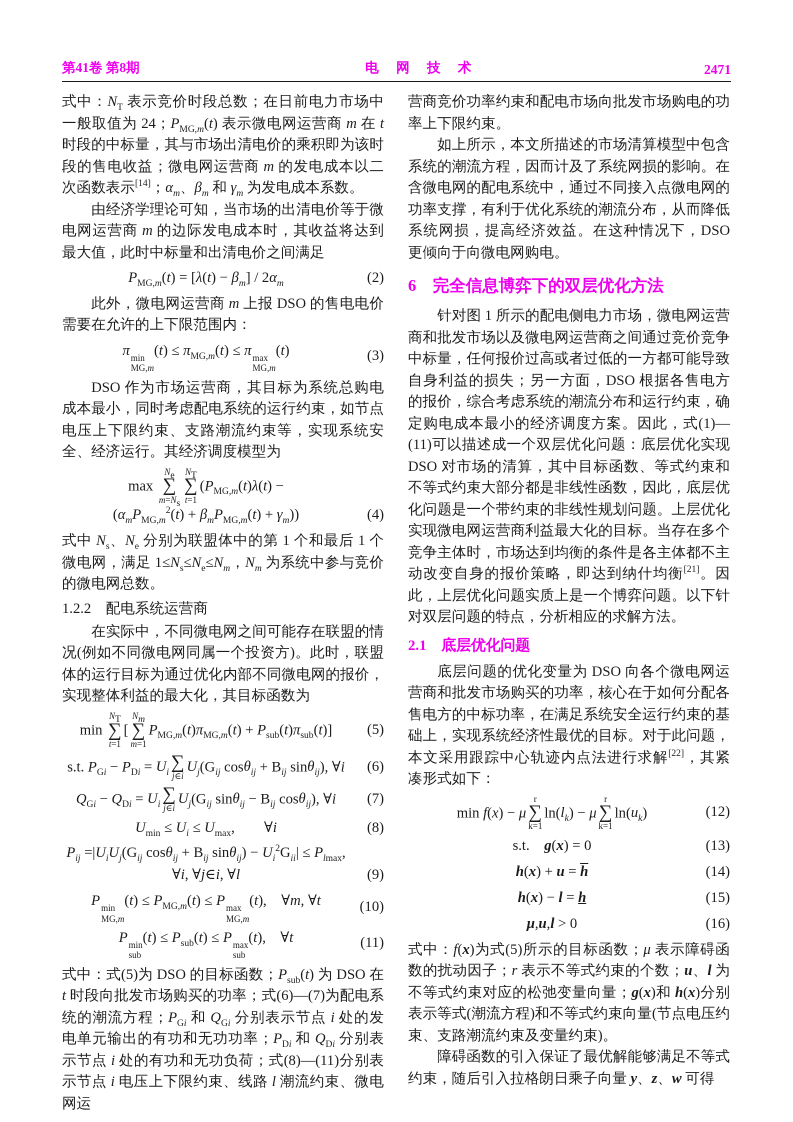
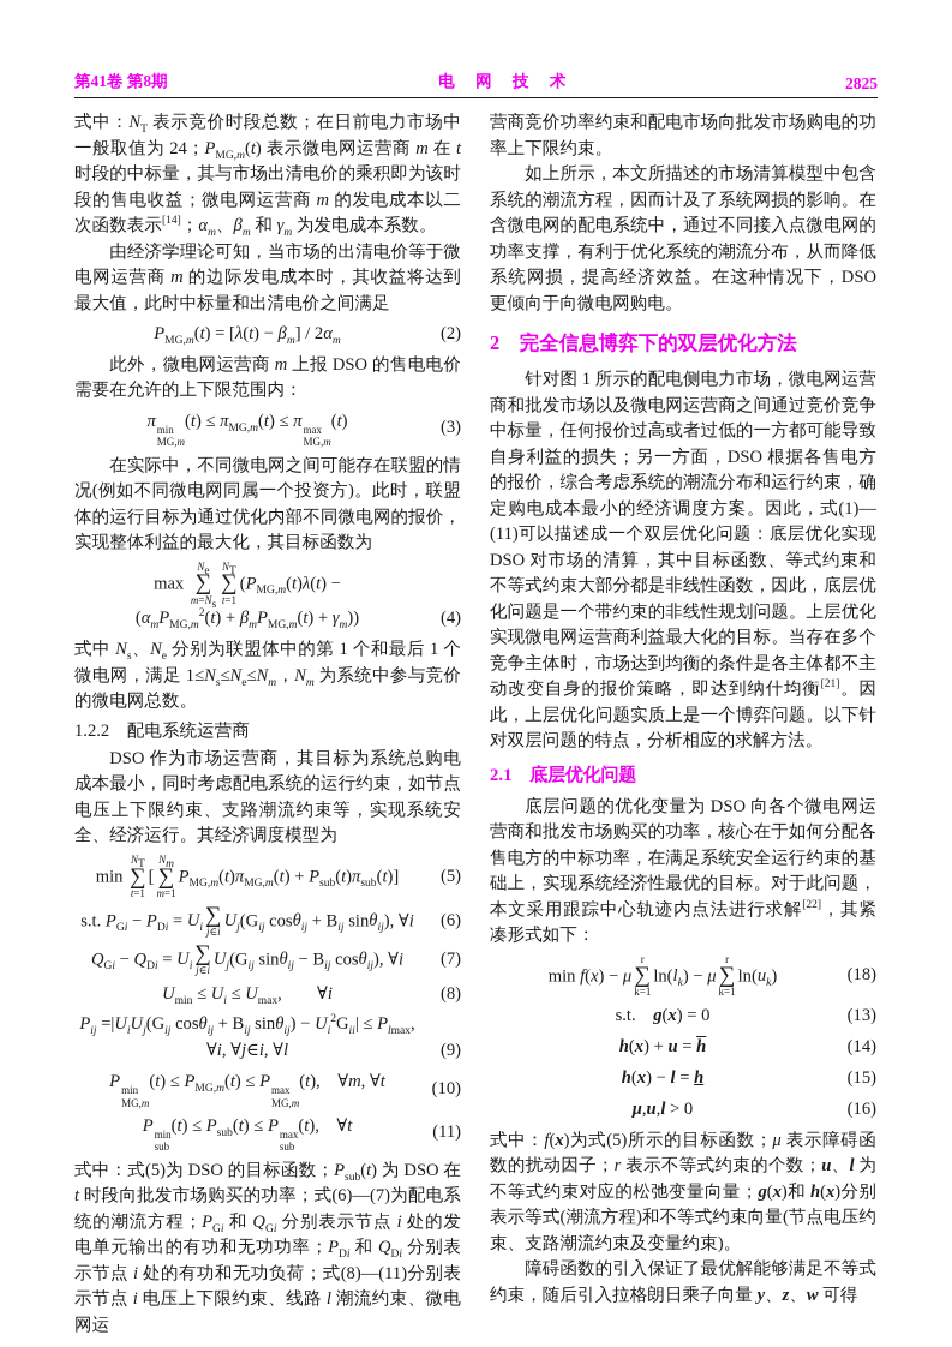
  第41卷 第8期
  电 网 技 术
- 2471
+ 2825
  式中：NT 表示竞价时段总数；在日前电力市场中一般取值为 24；PMG,m(t) 表示微电网运营商 m 在 t 时段的中标量，其与市场出清电价的乘积即为该时段的售电收益；微电网运营商 m 的发电成本以二次函数表示[14]；αm、βm 和 γm 为发电成本系数。
  由经济学理论可知，当市场的出清电价等于微电网运营商 m 的边际发电成本时，其收益将达到最大值，此时中标量和出清电价之间满足
  PMG,m(t) = [λ(t) − βm] / 2αm
  (2)
  此外，微电网运营商 m 上报 DSO 的售电电价需要在允许的上下限范围内：
  π
  min
  MG,m
  (t) ≤ πMG,m(t) ≤ π
  max
  MG,m
  (t)
  (3)
- DSO 作为市场运营商，其目标为系统总购电成本最小，同时考虑配电系统的运行约束，如节点电压上下限约束、支路潮流约束等，实现系统安全、经济运行。其经济调度模型为
+ 在实际中，不同微电网之间可能存在联盟的情况(例如不同微电网同属一个投资方)。此时，联盟体的运行目标为通过优化内部不同微电网的报价，实现整体利益的最大化，其目标函数为
  max
  Ne
  ∑
  m=Ns
  NT
  ∑
  t=1
  (PMG,m(t)λ(t) −
  (αmPMG,m2(t) + βmPMG,m(t) + γm))
  (4)
  式中 Ns、Ne 分别为联盟体中的第 1 个和最后 1 个微电网，满足 1≤Ns≤Ne≤Nm，Nm 为系统中参与竞价的微电网总数。
  1.2.2 配电系统运营商
- 在实际中，不同微电网之间可能存在联盟的情况(例如不同微电网同属一个投资方)。此时，联盟体的运行目标为通过优化内部不同微电网的报价，实现整体利益的最大化，其目标函数为
+ DSO 作为市场运营商，其目标为系统总购电成本最小，同时考虑配电系统的运行约束，如节点电压上下限约束、支路潮流约束等，实现系统安全、经济运行。其经济调度模型为
  min
  NT
  ∑
  t=1
  [
  Nm
  ∑
  m=1
  PMG,m(t)πMG,m(t) + Psub(t)πsub(t)]
  (5)
  s.t. PGi − PDi = Ui
  ∑
  j∈i
  Uj(Gij cosθij + Bij sinθij), ∀i
  (6)
  QGi − QDi = Ui
  ∑
  j∈i
  Uj(Gij sinθij − Bij cosθij), ∀i
  (7)
  Umin ≤ Ui ≤ Umax, ∀i
  (8)
  Pij =|UiUj(Gij cosθij + Bij sinθij) − Ui2Gii| ≤ Plmax,
  ∀i, ∀j∈i, ∀l
  (9)
  P
  min
  MG,m
  (t) ≤ PMG,m(t) ≤ P
  max
  MG,m
  (t), ∀m, ∀t
  (10)
  P
  min
  sub
  (t) ≤ Psub(t) ≤ P
  max
  sub
  (t), ∀t
  (11)
  式中：式(5)为 DSO 的目标函数；Psub(t) 为 DSO 在 t 时段向批发市场购买的功率；式(6)—(7)为配电系统的潮流方程；PGi 和 QGi 分别表示节点 i 处的发电单元输出的有功和无功功率；PDi 和 QDi 分别表示节点 i 处的有功和无功负荷；式(8)—(11)分别表示节点 i 电压上下限约束、线路 l 潮流约束、微电网运
  营商竞价功率约束和配电市场向批发市场购电的功率上下限约束。
  如上所示，本文所描述的市场清算模型中包含系统的潮流方程，因而计及了系统网损的影响。在含微电网的配电系统中，通过不同接入点微电网的功率支撑，有利于优化系统的潮流分布，从而降低系统网损，提高经济效益。在这种情况下，DSO 更倾向于向微电网购电。
- 6 完全信息博弈下的双层优化方法
+ 2 完全信息博弈下的双层优化方法
  针对图 1 所示的配电侧电力市场，微电网运营商和批发市场以及微电网运营商之间通过竞价竞争中标量，任何报价过高或者过低的一方都可能导致自身利益的损失；另一方面，DSO 根据各售电方的报价，综合考虑系统的潮流分布和运行约束，确定购电成本最小的经济调度方案。因此，式(1)—(11)可以描述成一个双层优化问题：底层优化实现 DSO 对市场的清算，其中目标函数、等式约束和不等式约束大部分都是非线性函数，因此，底层优化问题是一个带约束的非线性规划问题。上层优化实现微电网运营商利益最大化的目标。当存在多个竞争主体时，市场达到均衡的条件是各主体都不主动改变自身的报价策略，即达到纳什均衡[21]。因此，上层优化问题实质上是一个博弈问题。以下针对双层问题的特点，分析相应的求解方法。
  2.1 底层优化问题
  底层问题的优化变量为 DSO 向各个微电网运营商和批发市场购买的功率，核心在于如何分配各售电方的中标功率，在满足系统安全运行约束的基础上，实现系统经济性最优的目标。对于此问题，本文采用跟踪中心轨迹内点法进行求解[22]，其紧凑形式如下：
  min f(x) − μ
  r
  ∑
  k=1
  ln(lk) − μ
  r
  ∑
  k=1
  ln(uk)
- (12)
+ (18)
  s.t. g(x) = 0
  (13)
  h(x) + u = h
  (14)
  h(x) − l = h
  (15)
  μ,u,l > 0
  (16)
  式中：f(x)为式(5)所示的目标函数；μ 表示障碍函数的扰动因子；r 表示不等式约束的个数；u、l 为不等式约束对应的松弛变量向量；g(x)和 h(x)分别表示等式(潮流方程)和不等式约束向量(节点电压约束、支路潮流约束及变量约束)。
  障碍函数的引入保证了最优解能够满足不等式约束，随后引入拉格朗日乘子向量 y、z、w 可得
